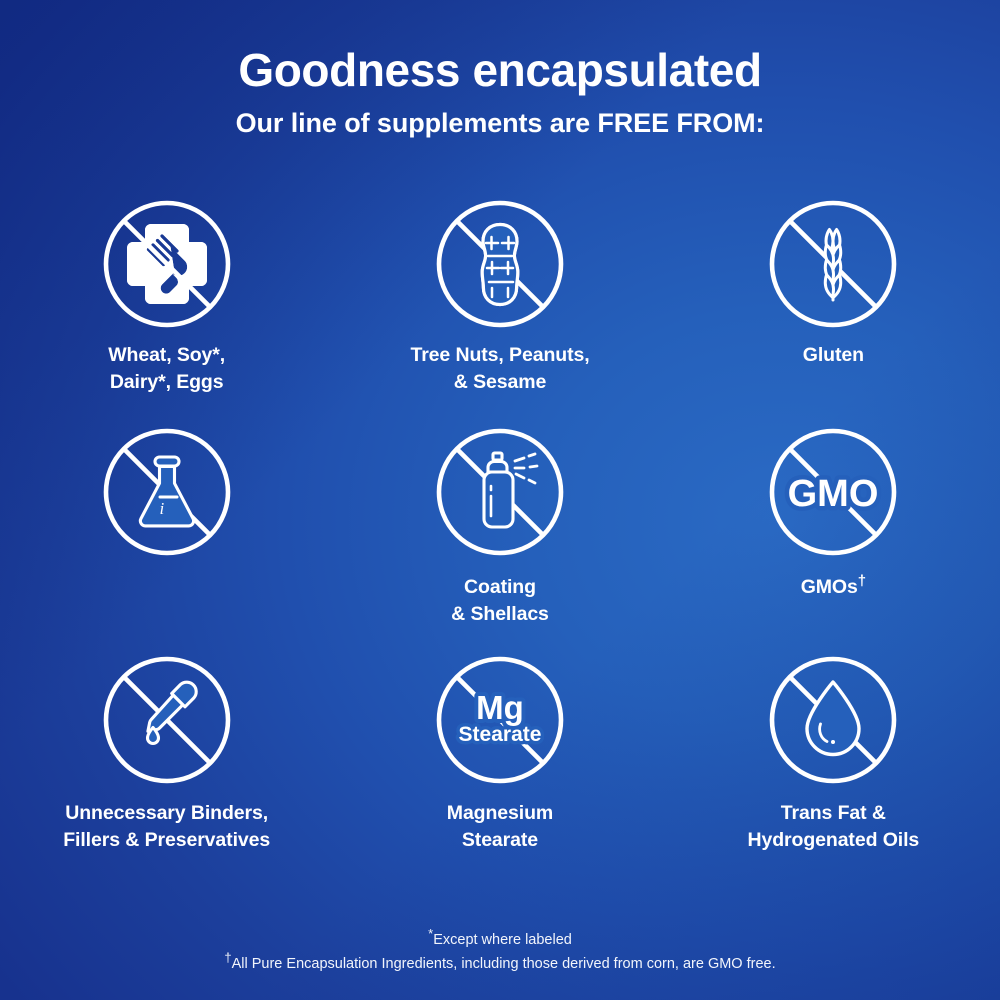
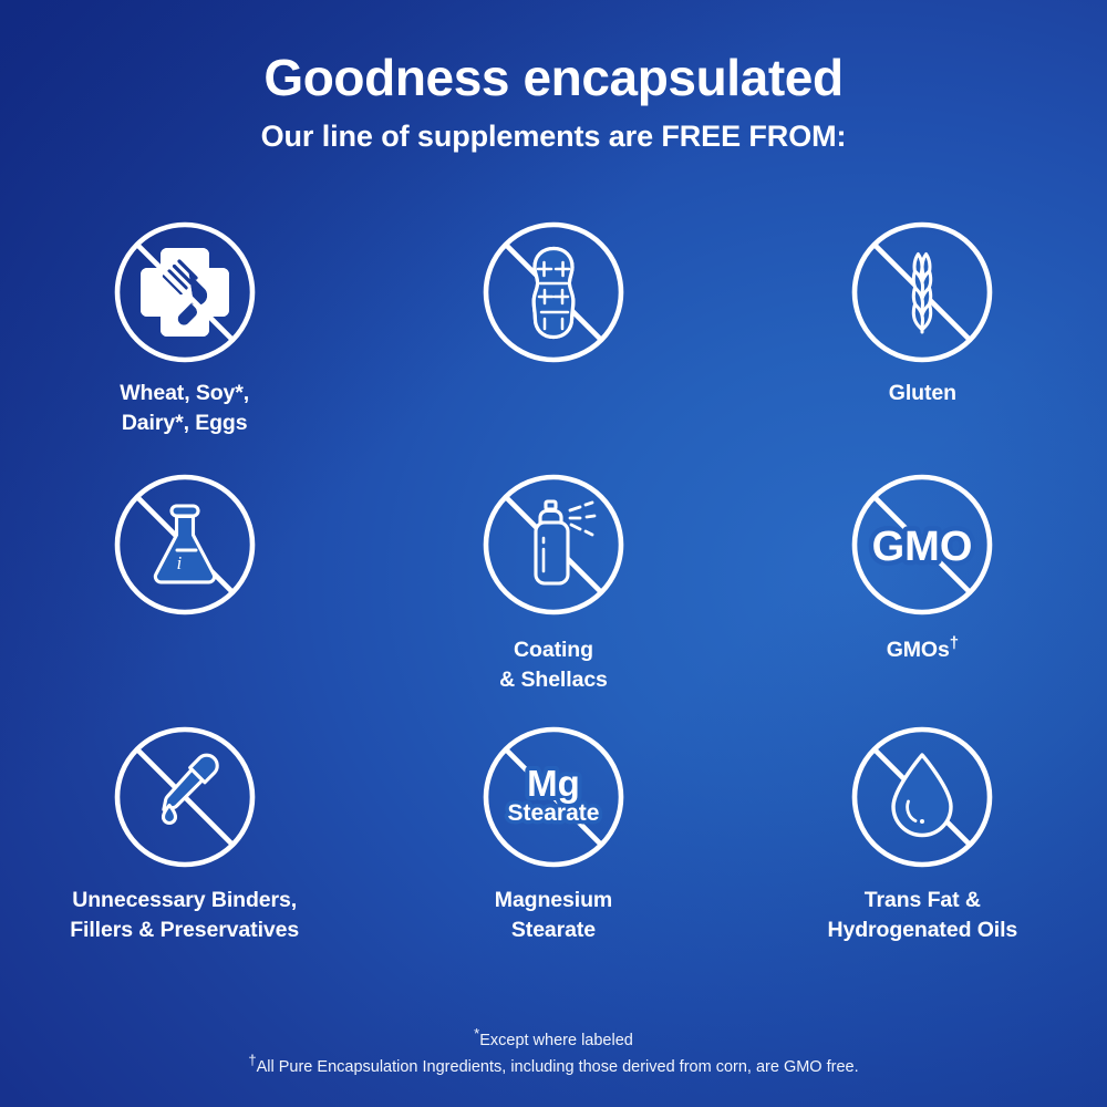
  Goodness encapsulated
  Our line of supplements are FREE FROM:
  Wheat, Soy*,
  Dairy*, Eggs
- Tree Nuts, Peanuts,
- & Sesame
  Gluten
  i
  Coating
  & Shellacs
  GMO
  GMOs†
  Unnecessary Binders,
  Fillers & Preservatives
  Mg
  Stearate
  Magnesium
  Stearate
  Trans Fat &
  Hydrogenated Oils
  *Except where labeled
  †All Pure Encapsulation Ingredients, including those derived from corn, are GMO free.
